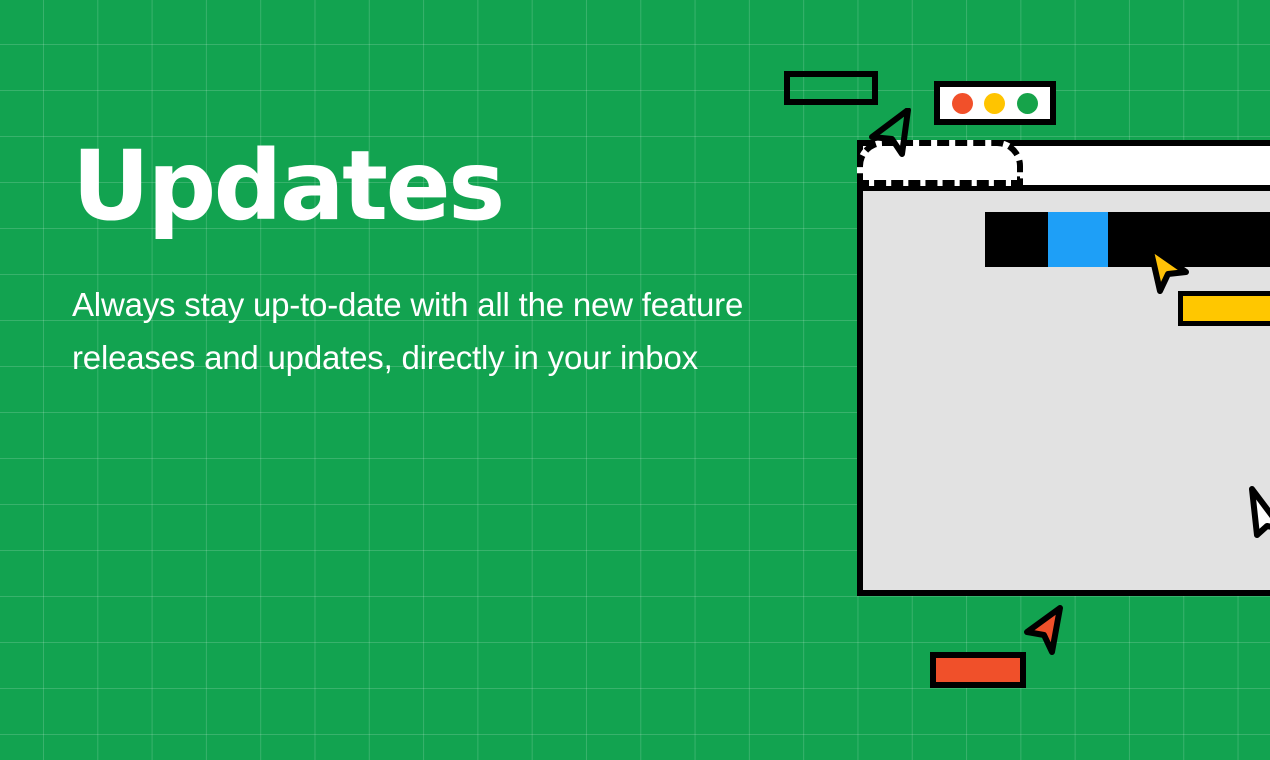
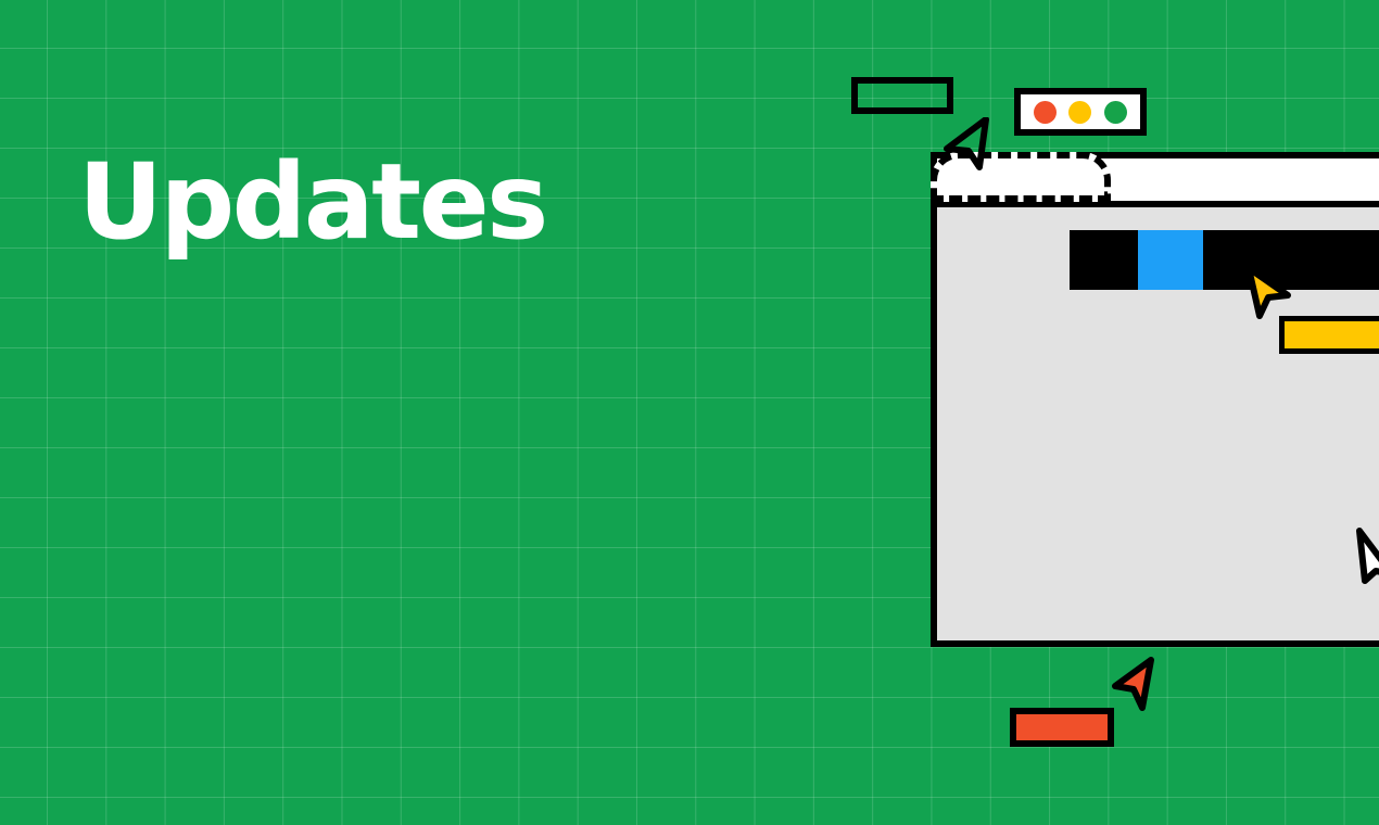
  Updates
- Always stay up-to-date with all the new feature releases and updates, directly in your inbox
